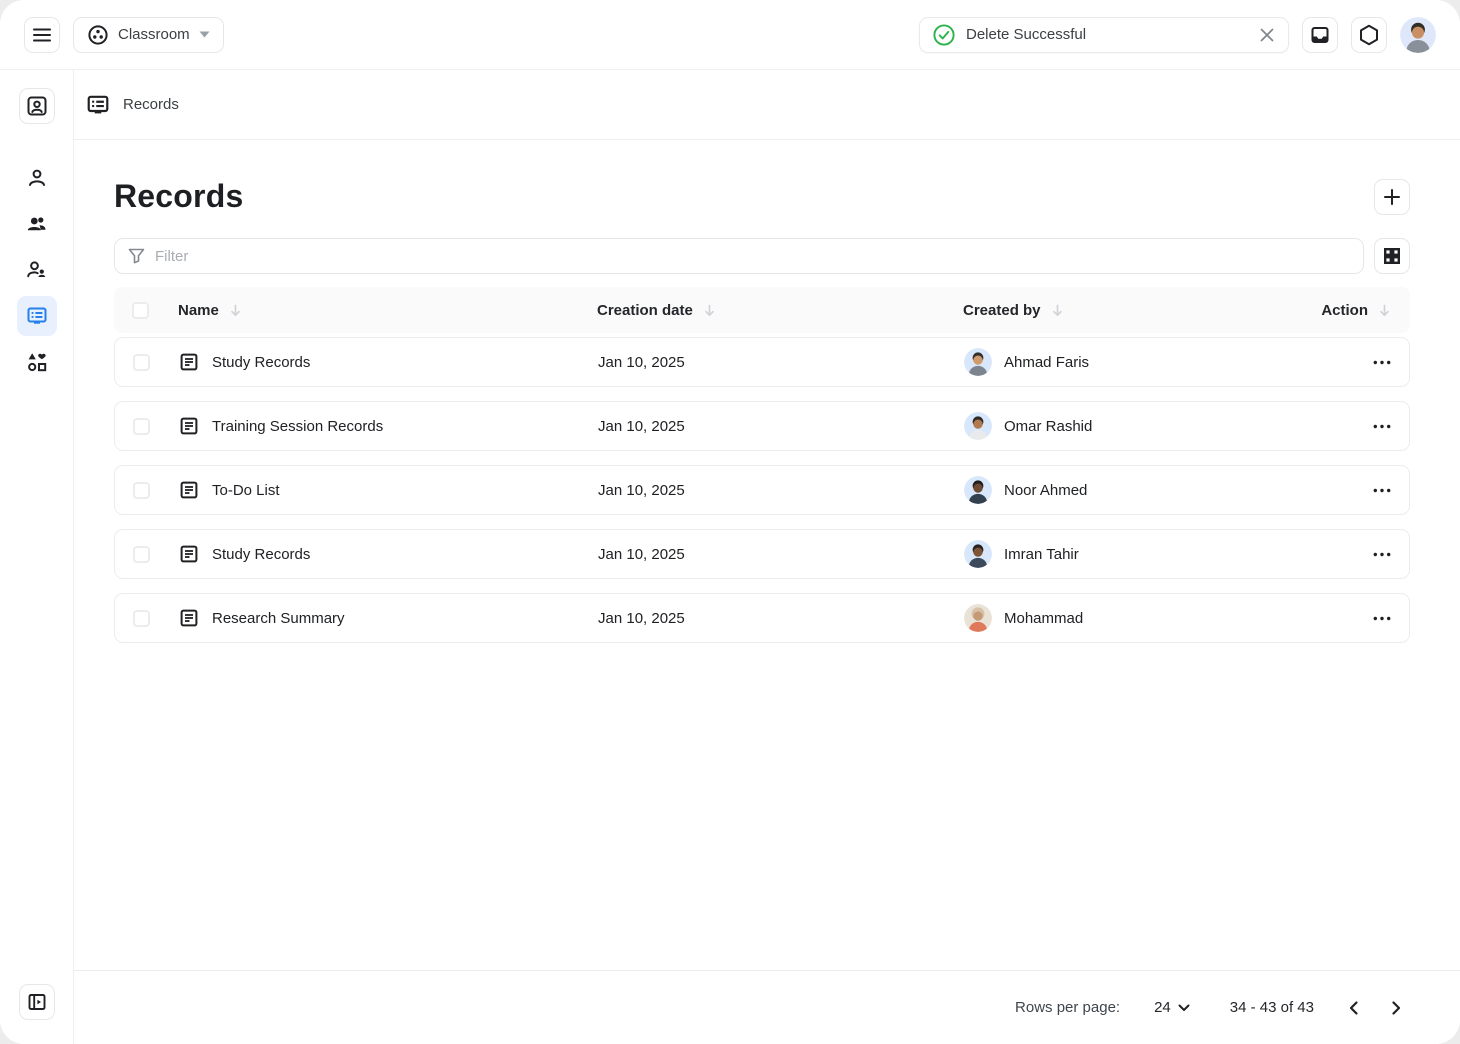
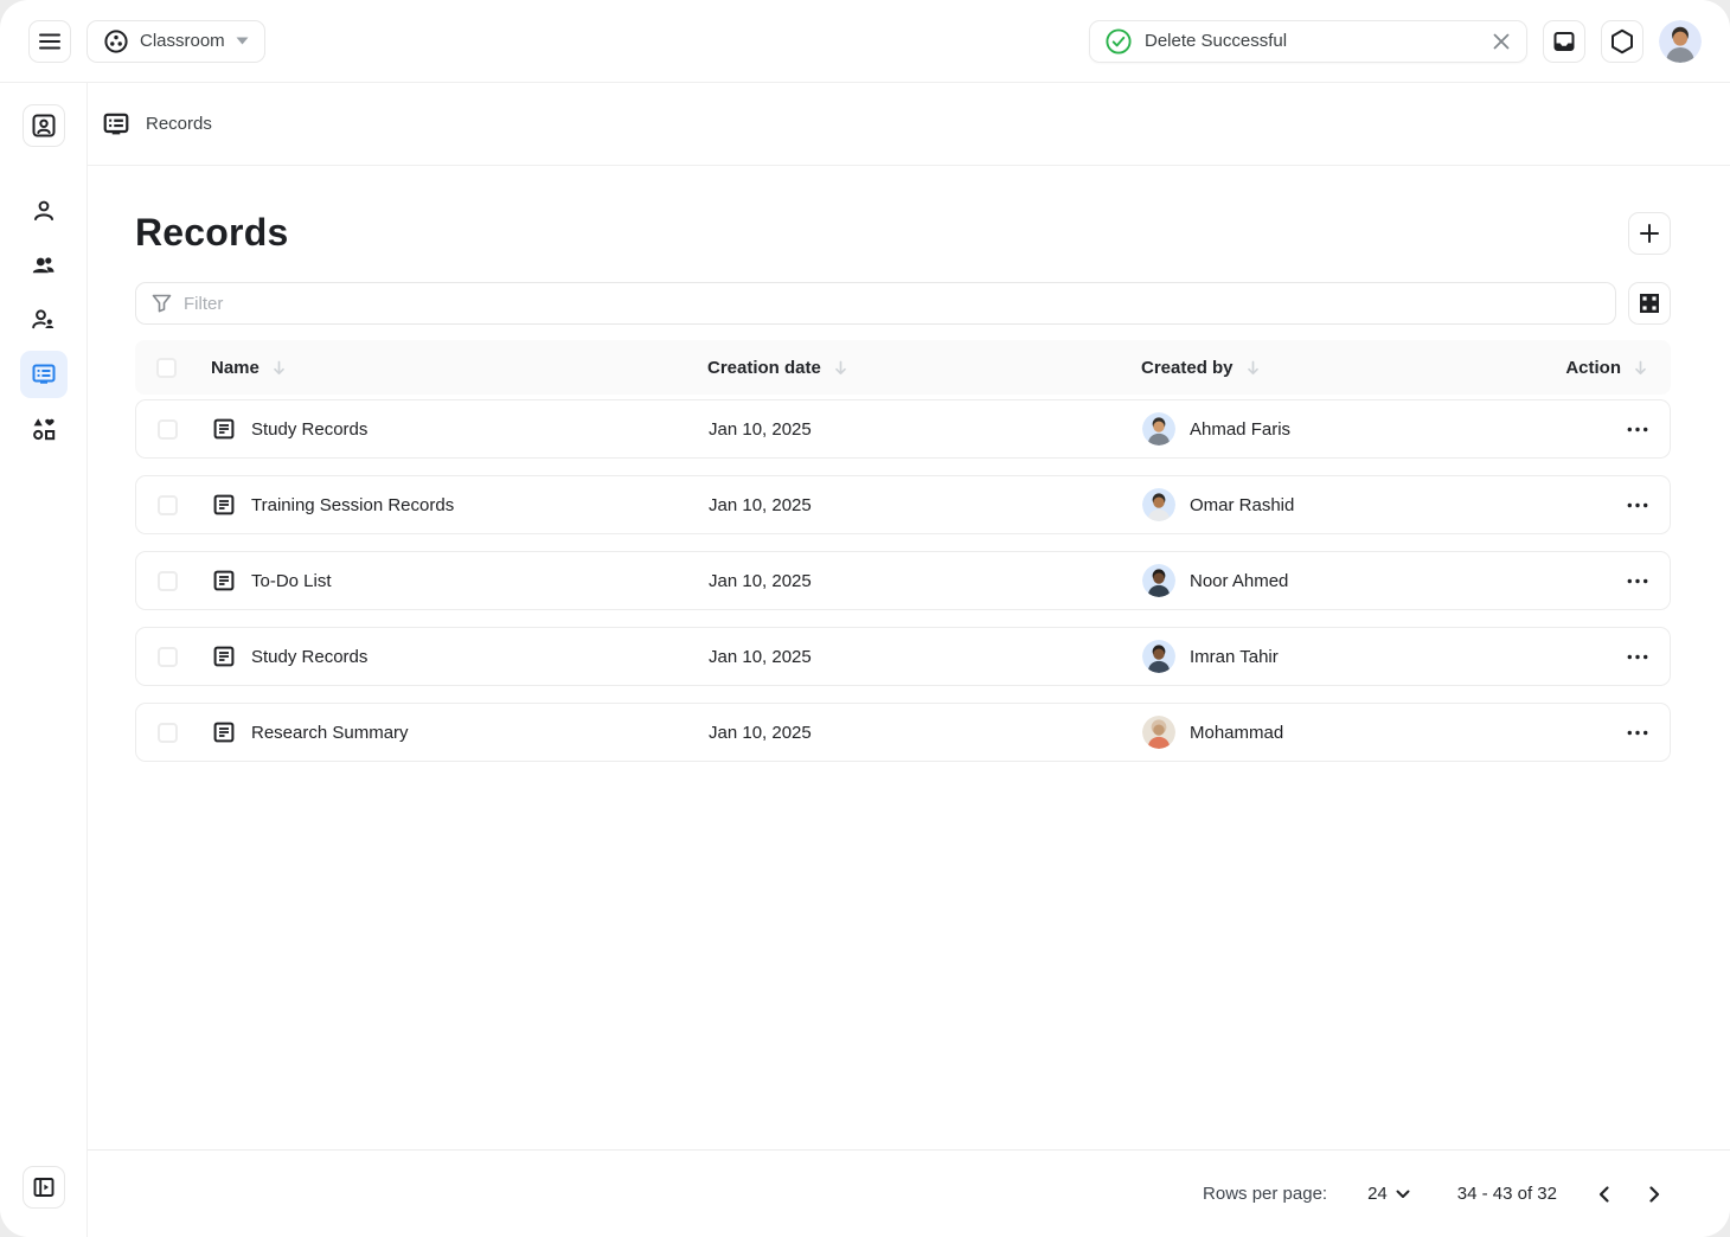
  Classroom
  Delete Successful
  Records
  Records
  Filter
  Name
  Creation date
  Created by
  Action
  Study Records
  Jan 10, 2025
  Ahmad Faris
  Training Session Records
  Jan 10, 2025
  Omar Rashid
  To-Do List
  Jan 10, 2025
  Noor Ahmed
  Study Records
  Jan 10, 2025
  Imran Tahir
  Research Summary
  Jan 10, 2025
  Mohammad
  Rows per page:
  24
- 34 - 43 of 43
+ 34 - 43 of 32
